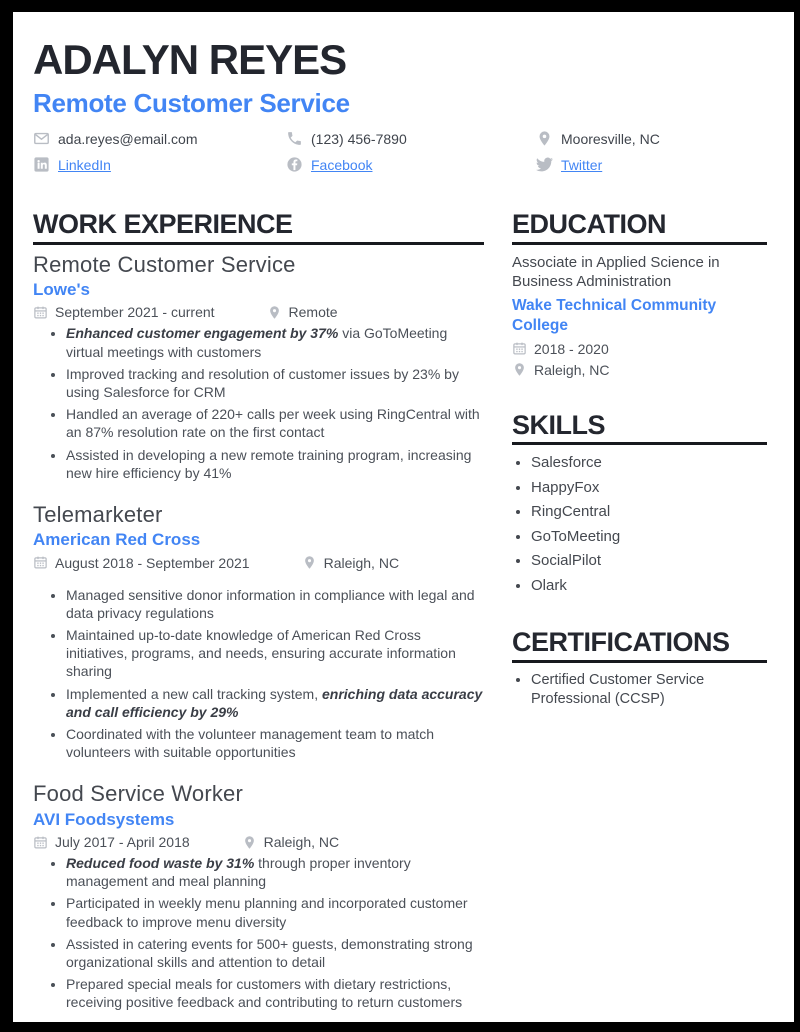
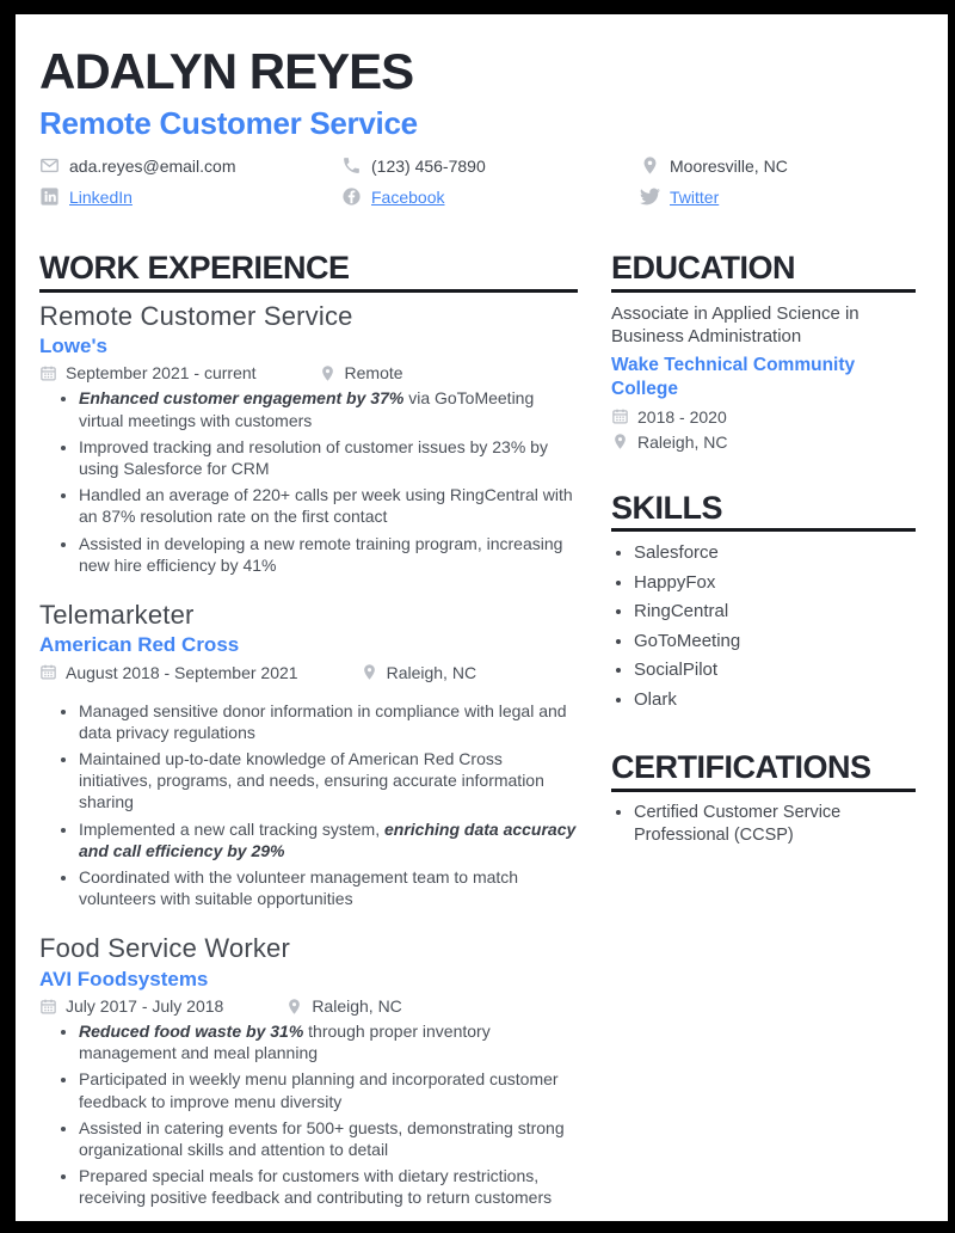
  ADALYN REYES
  Remote Customer Service
  ada.reyes@email.com
  (123) 456-7890
  Mooresville, NC
  LinkedIn
  Facebook
  Twitter
  WORK EXPERIENCE
  Remote Customer Service
  Lowe's
  September 2021 - current
  Remote
  Enhanced customer engagement by 37% via GoToMeeting virtual meetings with customers
  Improved tracking and resolution of customer issues by 23% by using Salesforce for CRM
  Handled an average of 220+ calls per week using RingCentral with an 87% resolution rate on the first contact
  Assisted in developing a new remote training program, increasing new hire efficiency by 41%
  Telemarketer
  American Red Cross
  August 2018 - September 2021
  Raleigh, NC
  Managed sensitive donor information in compliance with legal and data privacy regulations
  Maintained up-to-date knowledge of American Red Cross initiatives, programs, and needs, ensuring accurate information sharing
  Implemented a new call tracking system, enriching data accuracy and call efficiency by 29%
  Coordinated with the volunteer management team to match volunteers with suitable opportunities
  Food Service Worker
  AVI Foodsystems
- July 2017 - April 2018
+ July 2017 - July 2018
  Raleigh, NC
  Reduced food waste by 31% through proper inventory management and meal planning
  Participated in weekly menu planning and incorporated customer feedback to improve menu diversity
  Assisted in catering events for 500+ guests, demonstrating strong organizational skills and attention to detail
  Prepared special meals for customers with dietary restrictions, receiving positive feedback and contributing to return customers
  EDUCATION
  Associate in Applied Science in Business Administration
  Wake Technical Community College
  2018 - 2020
  Raleigh, NC
  SKILLS
  Salesforce
  HappyFox
  RingCentral
  GoToMeeting
  SocialPilot
  Olark
  CERTIFICATIONS
  Certified Customer Service Professional (CCSP)
